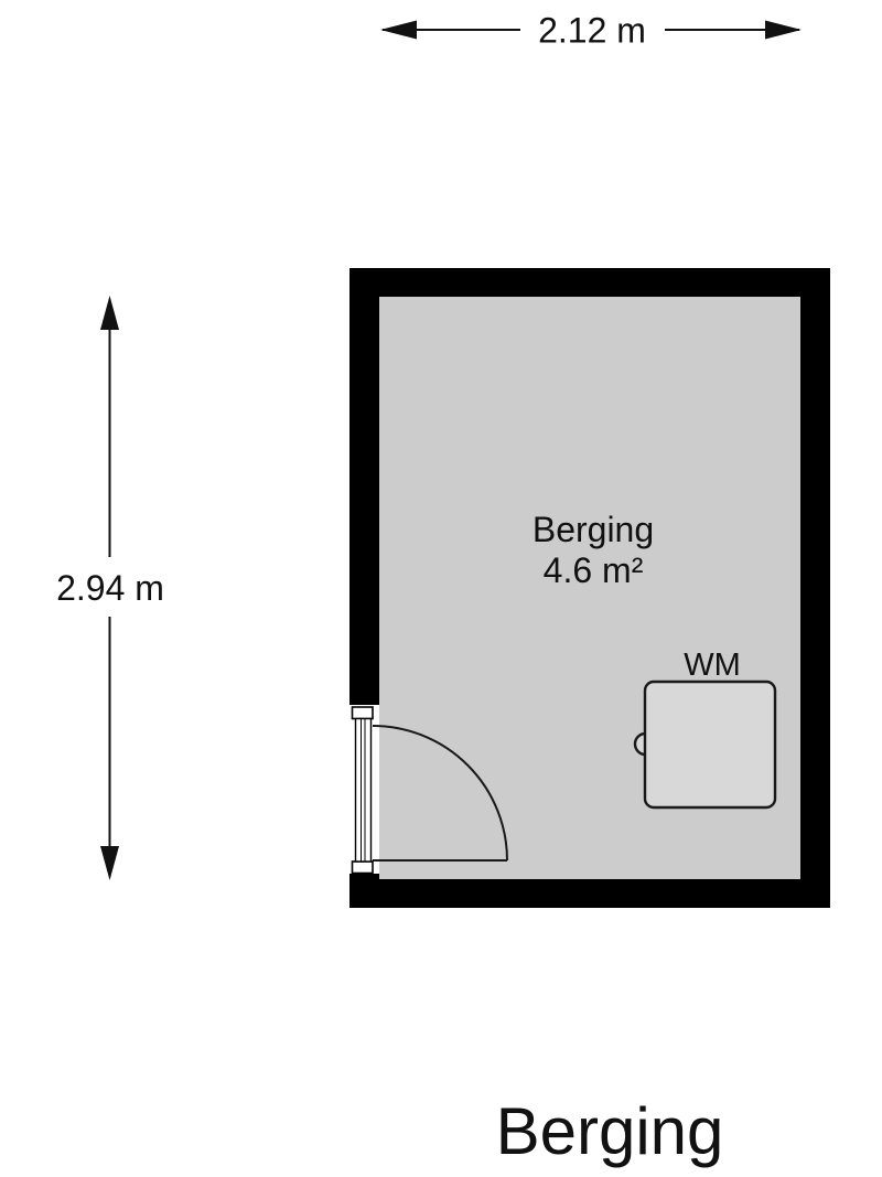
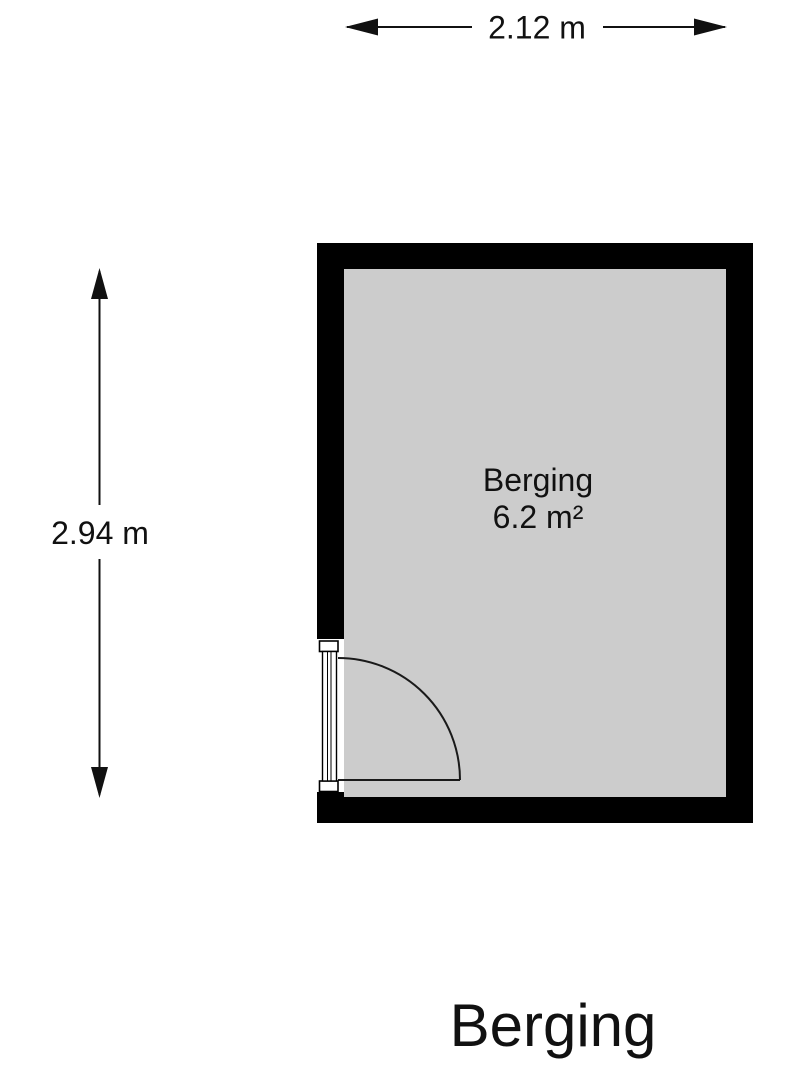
  2.12 m
  2.94 m
- WM
  Berging
- 4.6 m²
+ 6.2 m²
  Berging
